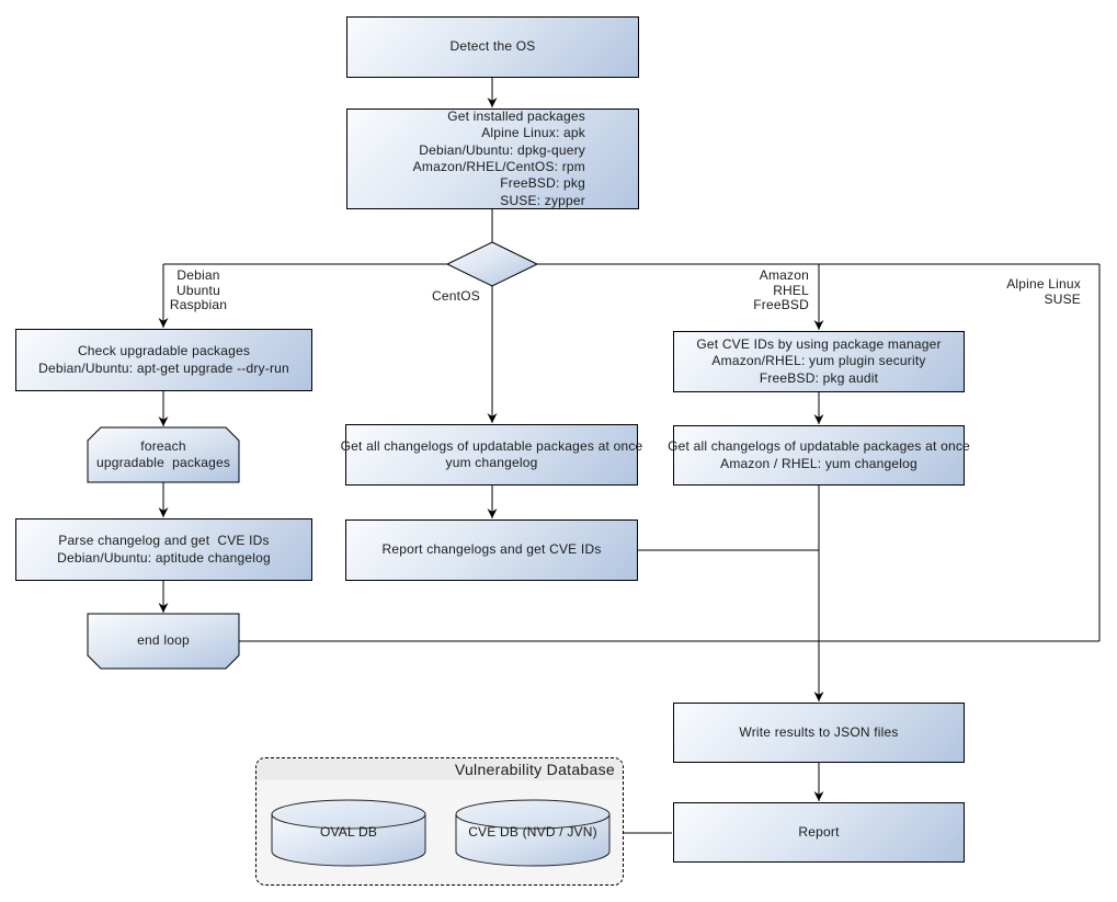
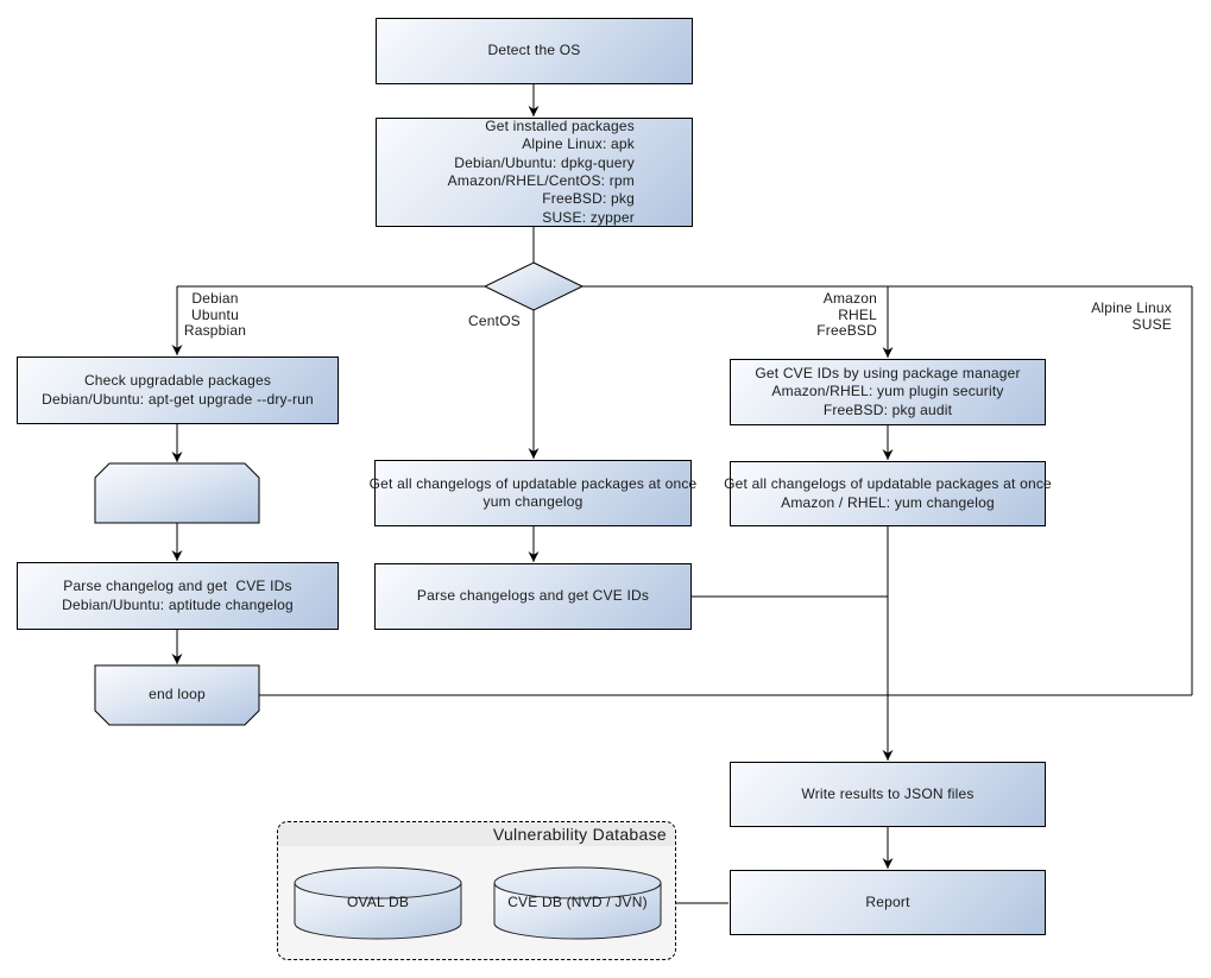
  Vulnerability Database
  Detect the OS
  Get installed packages
  Alpine Linux: apk
  Debian/Ubuntu: dpkg-query
  Amazon/RHEL/CentOS: rpm
  FreeBSD: pkg
  SUSE: zypper
  Check upgradable packages
  Debian/Ubuntu: apt-get upgrade --dry-run
- foreach
- upgradable packages
  Parse changelog and get CVE IDs
  Debian/Ubuntu: aptitude changelog
  end loop
  Get all changelogs of updatable packages at once
  yum changelog
- Report changelogs and get CVE IDs
+ Parse changelogs and get CVE IDs
  Get CVE IDs by using package manager
  Amazon/RHEL: yum plugin security
  FreeBSD: pkg audit
  Get all changelogs of updatable packages at once
  Amazon / RHEL: yum changelog
  Write results to JSON files
  Report
  OVAL DB
  CVE DB (NVD / JVN)
  Debian
  Ubuntu
  Raspbian
  CentOS
  Amazon
  RHEL
  FreeBSD
  Alpine Linux
  SUSE
